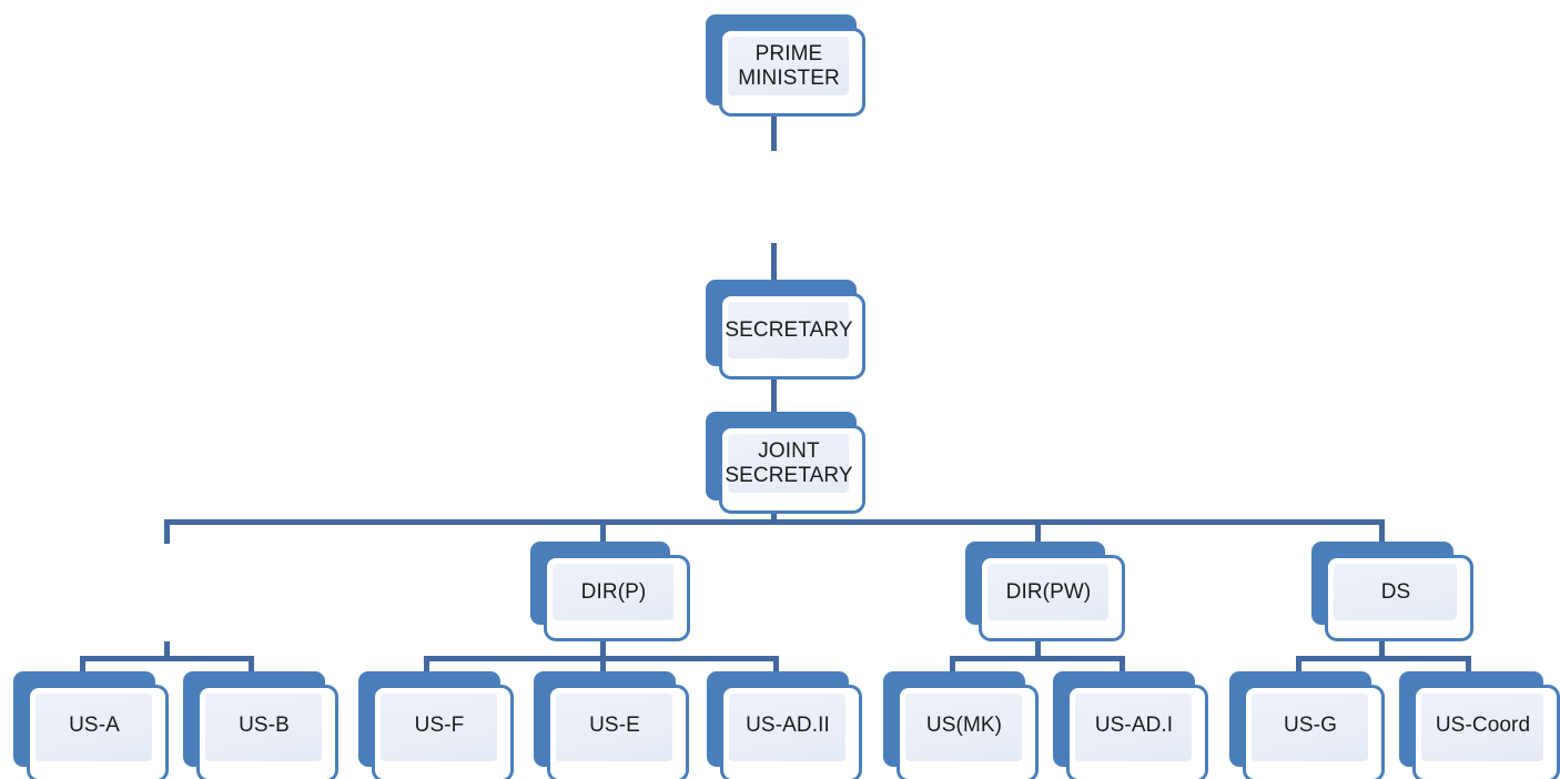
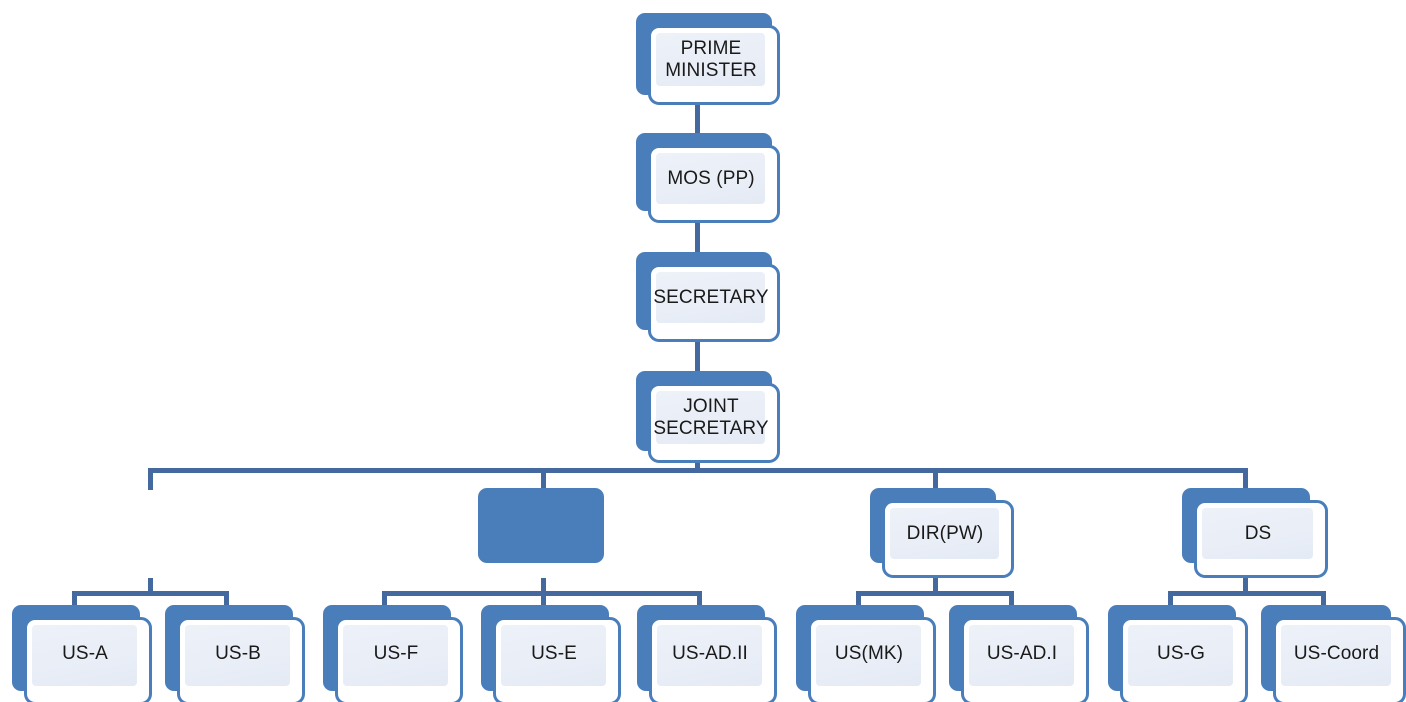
  PRIME
  MINISTER
+ MOS (PP)
  SECRETARY
  JOINT
  SECRETARY
- DIR(P)
  DIR(PW)
  DS
  US-A
  US-B
  US-F
  US-E
  US-AD.II
  US(MK)
  US-AD.I
  US-G
  US-Coord
